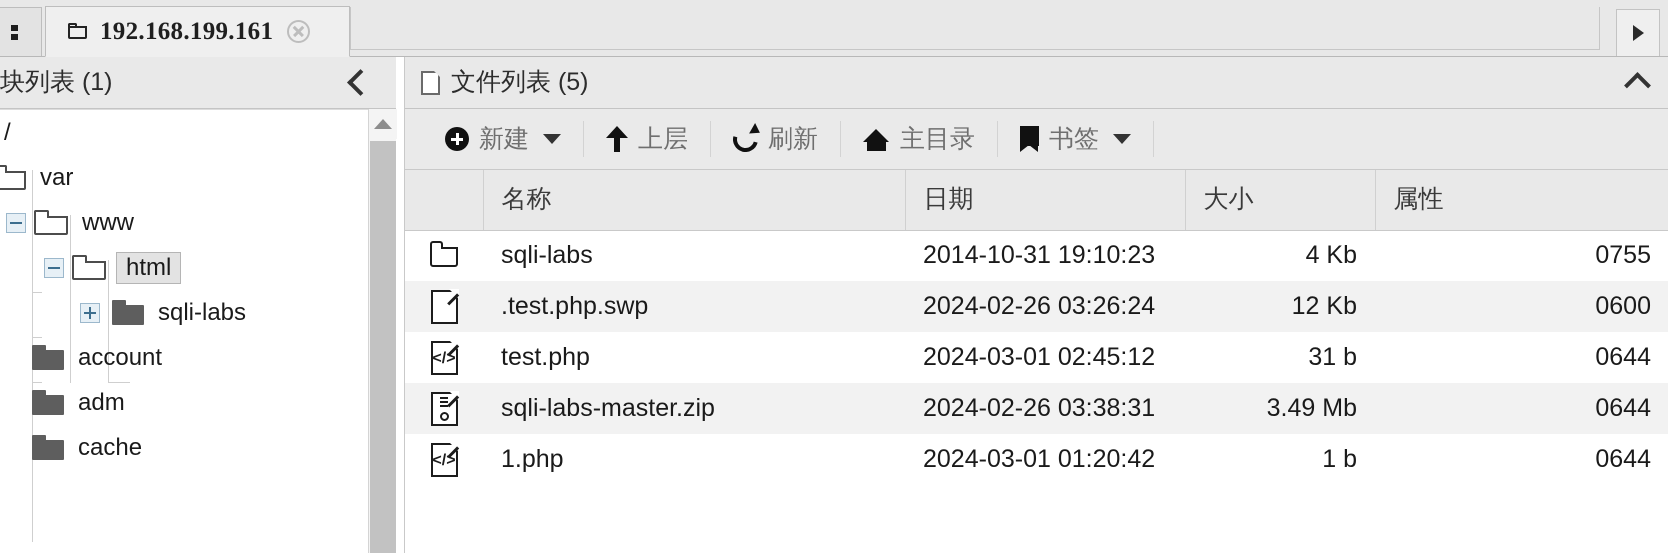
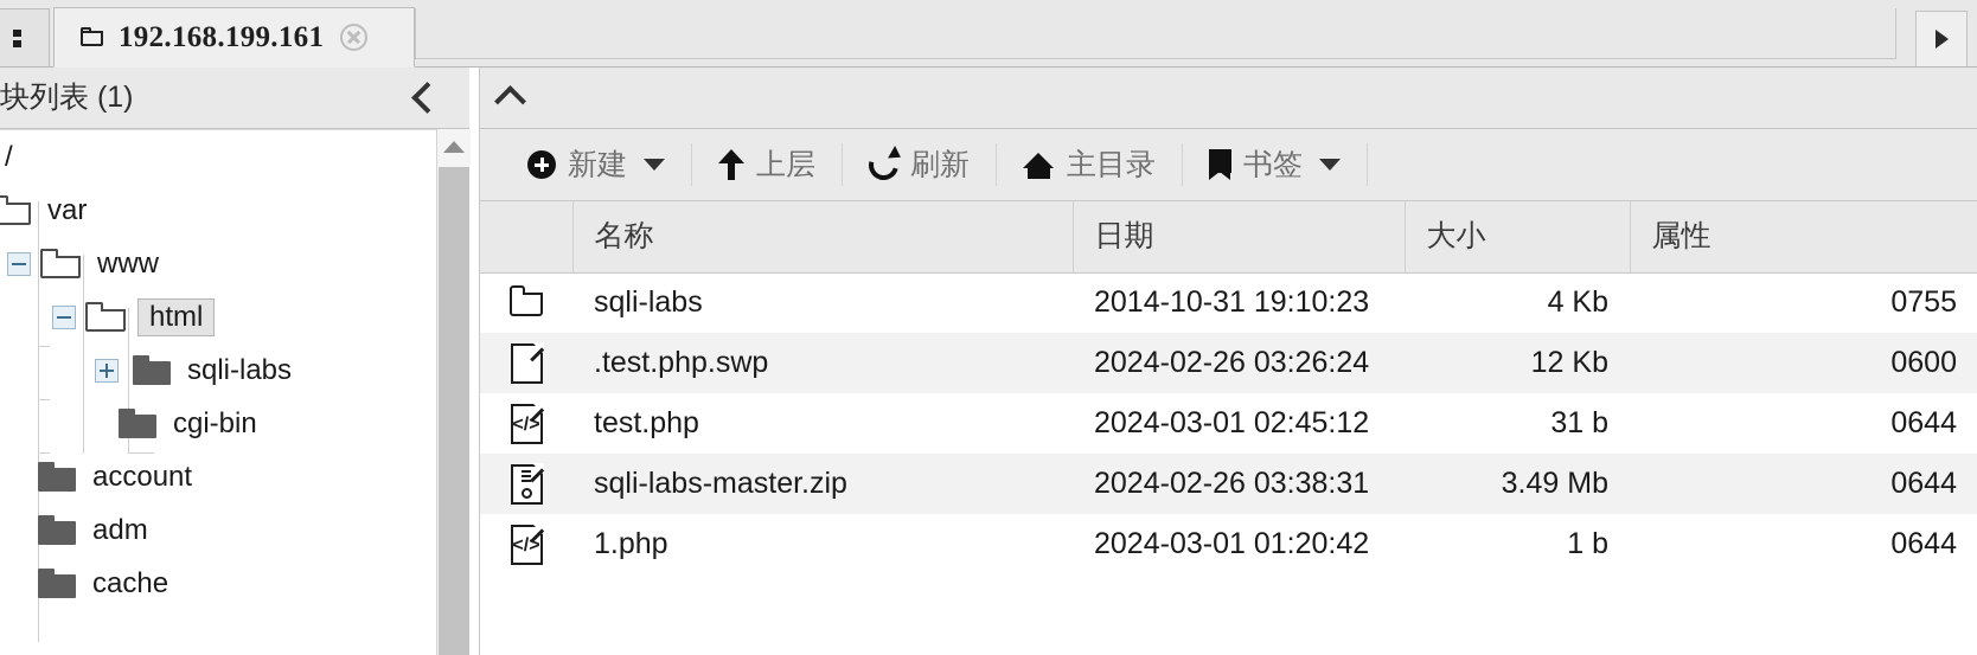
  192.168.199.161
  块列表 (1)
  /
  var
  www
  html
  sqli-labs
+ cgi-bin
  account
  adm
  cache
- 文件列表 (5)
  新建
  上层
  刷新
  主目录
  书签
  	名称	日期	大小	属性
  	sqli-labs	2014-10-31 19:10:23	4 Kb	0755
  	.test.php.swp	2024-02-26 03:26:24	12 Kb	0600
  </>	test.php	2024-03-01 02:45:12	31 b	0644
  	sqli-labs-master.zip	2024-02-26 03:38:31	3.49 Mb	0644
  </>	1.php	2024-03-01 01:20:42	1 b	0644
